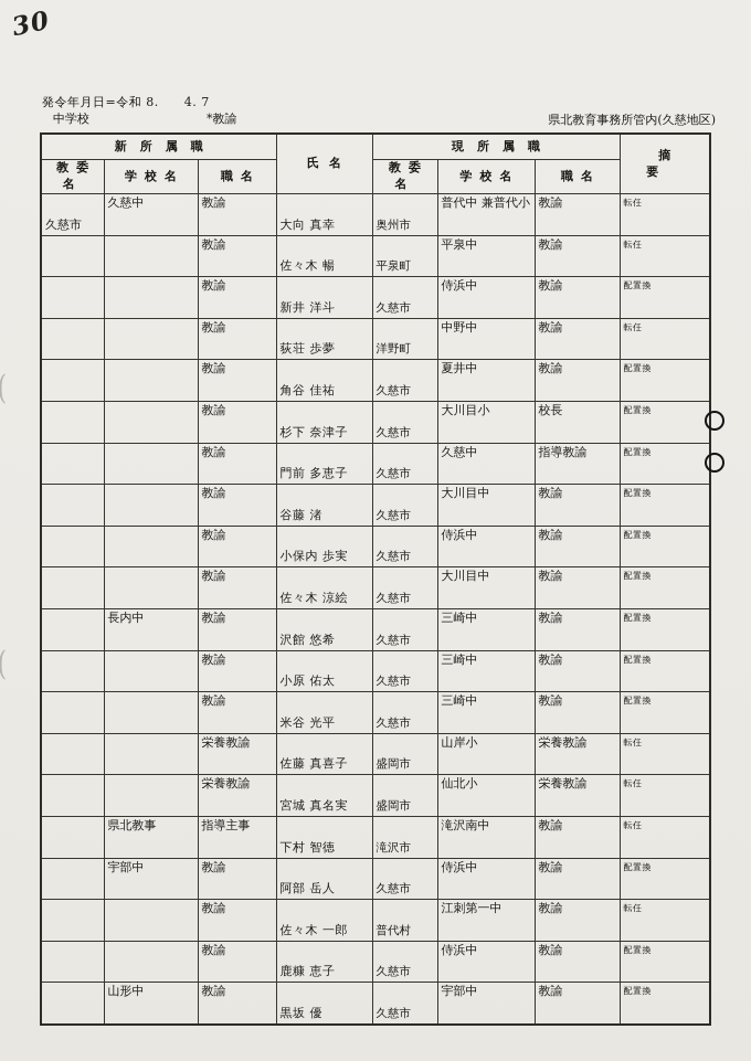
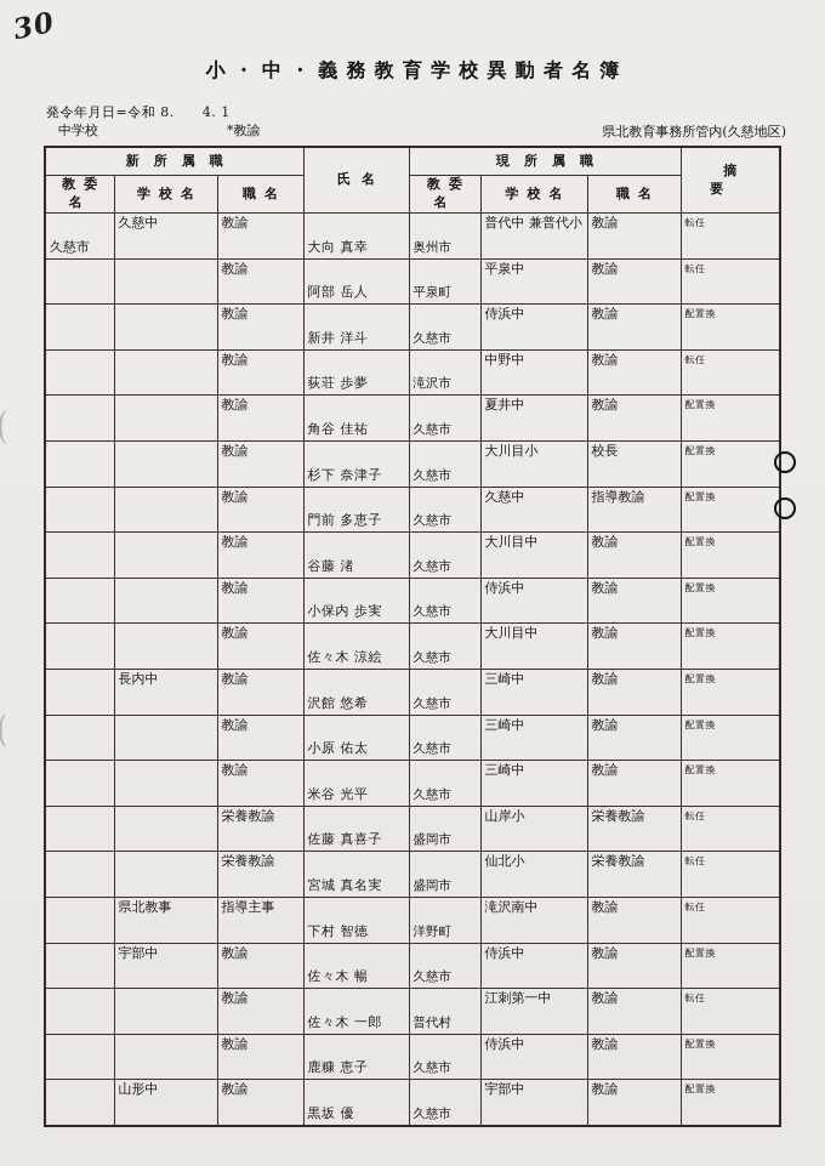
+ 小・中・義務教育学校異動者名簿
- 発令年月日=令和 8. 4. 7
+ 発令年月日=令和 8. 4. 1
  中学校
  *教諭
  県北教育事務所管内(久慈地区)
  新所属職	氏名	現所属職	摘要
  教委名	学校名	職名	教委名	学校名	職名
  久慈市	久慈中	教諭	大向 真幸	奥州市	普代中 兼普代小	教諭	転任
- 		教諭	佐々木 暢	平泉町	平泉中	教諭	転任
+ 		教諭	阿部 岳人	平泉町	平泉中	教諭	転任
  		教諭	新井 洋斗	久慈市	侍浜中	教諭	配置換
- 		教諭	荻荘 歩夢	洋野町	中野中	教諭	転任
+ 		教諭	荻荘 歩夢	滝沢市	中野中	教諭	転任
  		教諭	角谷 佳祐	久慈市	夏井中	教諭	配置換
  		教諭	杉下 奈津子	久慈市	大川目小	校長	配置換
  		教諭	門前 多恵子	久慈市	久慈中	指導教諭	配置換
  		教諭	谷藤 渚	久慈市	大川目中	教諭	配置換
  		教諭	小保内 歩実	久慈市	侍浜中	教諭	配置換
  		教諭	佐々木 涼絵	久慈市	大川目中	教諭	配置換
  	長内中	教諭	沢館 悠希	久慈市	三崎中	教諭	配置換
  		教諭	小原 佑太	久慈市	三崎中	教諭	配置換
  		教諭	米谷 光平	久慈市	三崎中	教諭	配置換
  		栄養教諭	佐藤 真喜子	盛岡市	山岸小	栄養教諭	転任
  		栄養教諭	宮城 真名実	盛岡市	仙北小	栄養教諭	転任
- 	県北教事	指導主事	下村 智徳	滝沢市	滝沢南中	教諭	転任
+ 	県北教事	指導主事	下村 智徳	洋野町	滝沢南中	教諭	転任
- 	宇部中	教諭	阿部 岳人	久慈市	侍浜中	教諭	配置換
+ 	宇部中	教諭	佐々木 暢	久慈市	侍浜中	教諭	配置換
  		教諭	佐々木 一郎	普代村	江刺第一中	教諭	転任
  		教諭	鹿糠 恵子	久慈市	侍浜中	教諭	配置換
  	山形中	教諭	黒坂 優	久慈市	宇部中	教諭	配置換
  (
  (
